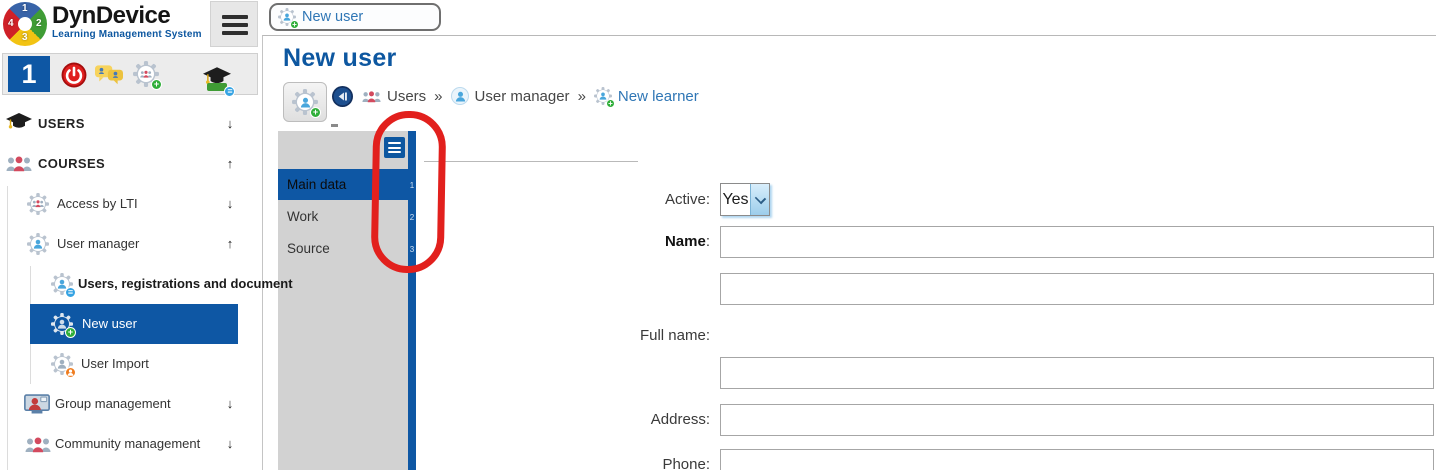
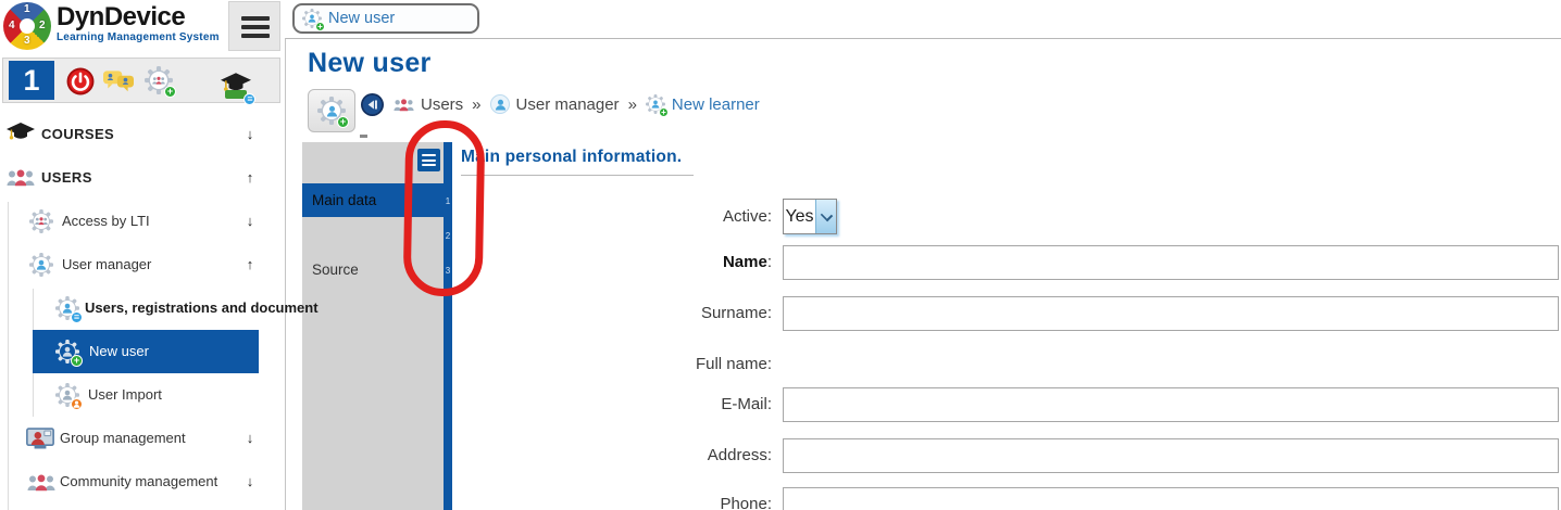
  1
  2
  3
  4
  DynDevice
  Learning Management System
  1
  +
  ≡
- USERS
+ COURSES
  ↓
- COURSES
+ USERS
  ↑
  Access by LTI
  ↓
  User manager
  ↑
  ≡
  Users, registrations and document
  +
  New user
  User Import
  Group management
  ↓
  Community management
  ↓
  +
  New user
  New user
  +
  Users
  »
  User manager
  »
  +
  New learner
  Main data
- Work
  Source
  1
  2
  3
+ Main personal information.
  Active:
  Yes
  Name:
+ Surname:
  Full name:
+ E-Mail:
  Address:
  Phone:
